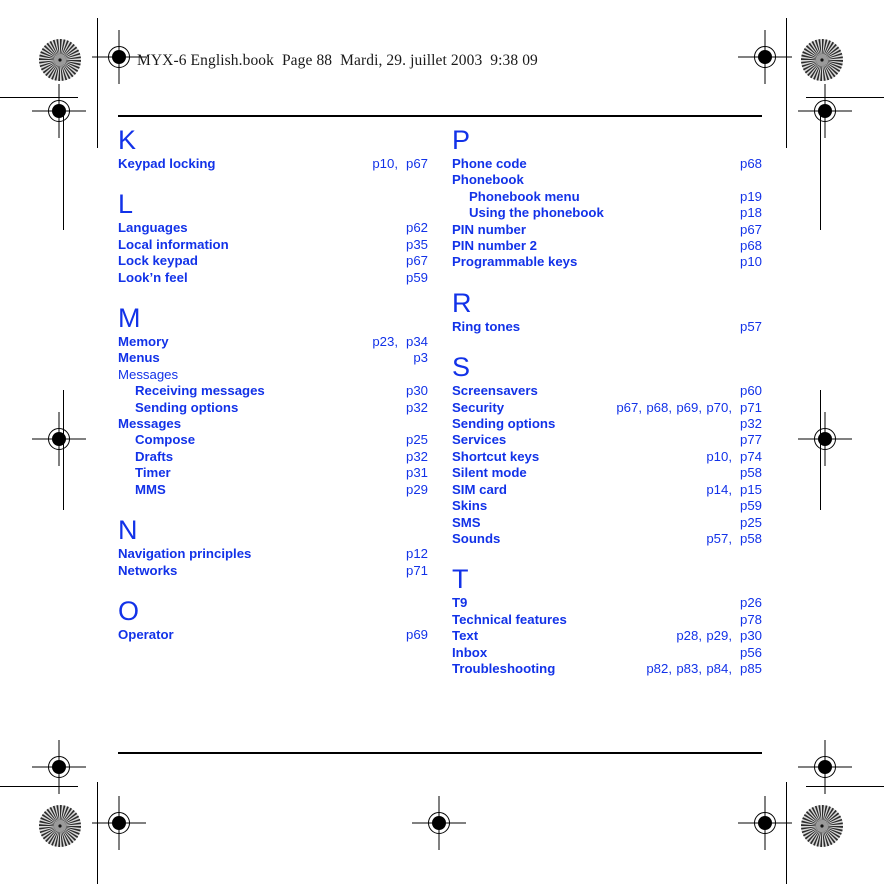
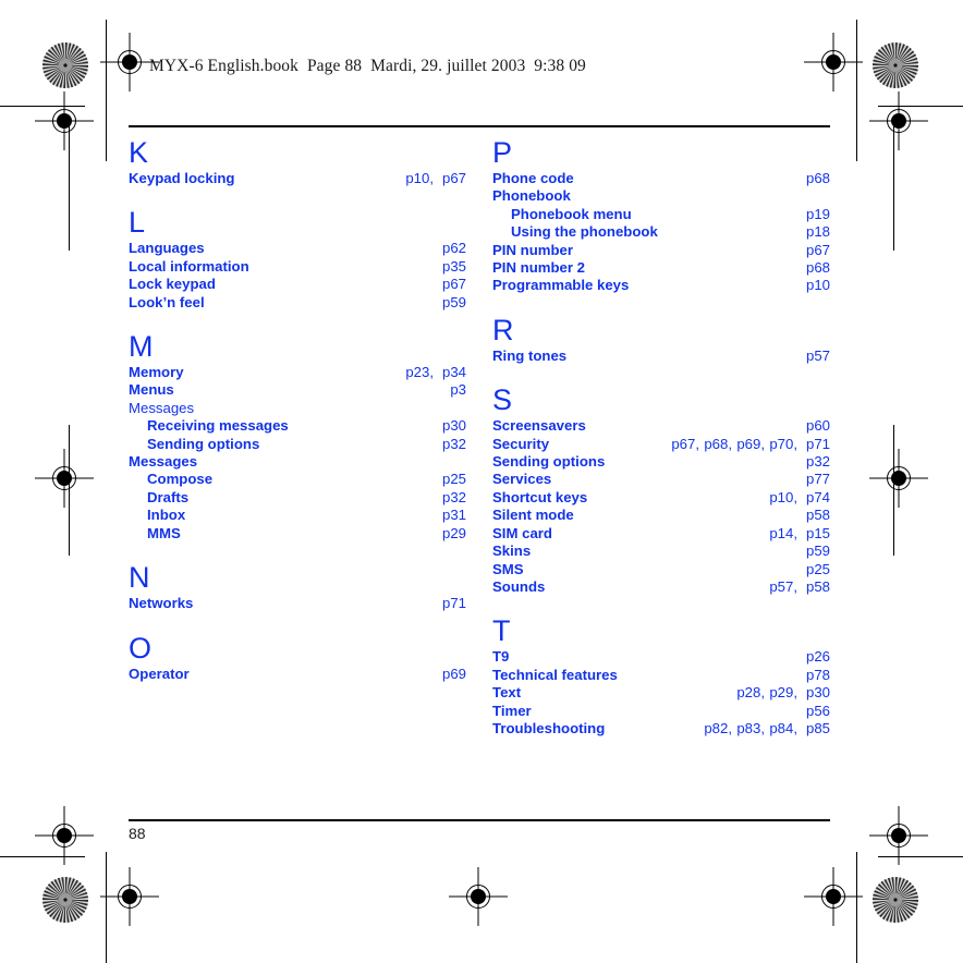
  MYX-6 English.book Page 88 Mardi, 29. juillet 2003 9:38 09
  K
  Keypad locking
  p10,
  p67
  L
  Languages
  p62
  Local information
  p35
  Lock keypad
  p67
  Look’n feel
  p59
  M
  Memory
  p23,
  p34
  Menus
  p3
  Messages
  Receiving messages
  p30
  Sending options
  p32
  Messages
  Compose
  p25
  Drafts
  p32
- Timer
+ Inbox
  p31
  MMS
  p29
  N
- Navigation principles
- p12
  Networks
  p71
  O
  Operator
  p69
  P
  Phone code
  p68
  Phonebook
  Phonebook menu
  p19
  Using the phonebook
  p18
  PIN number
  p67
  PIN number 2
  p68
  Programmable keys
  p10
  R
  Ring tones
  p57
  S
  Screensavers
  p60
  Security
  p67,
  p68,
  p69,
  p70,
  p71
  Sending options
  p32
  Services
  p77
  Shortcut keys
  p10,
  p74
  Silent mode
  p58
  SIM card
  p14,
  p15
  Skins
  p59
  SMS
  p25
  Sounds
  p57,
  p58
  T
  T9
  p26
  Technical features
  p78
  Text
  p28,
  p29,
  p30
- Inbox
+ Timer
  p56
  Troubleshooting
  p82,
  p83,
  p84,
  p85
+ 88
